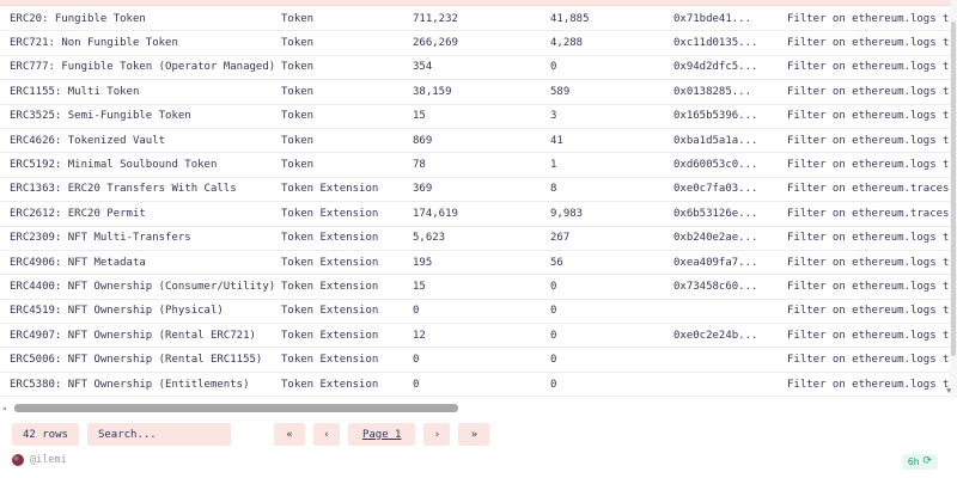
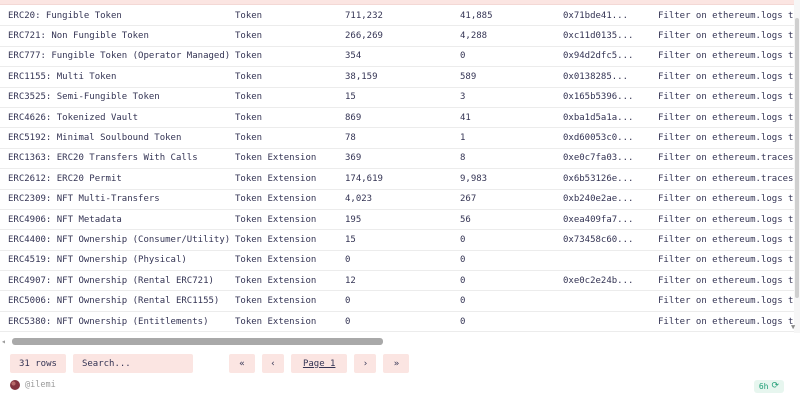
  ERC20: Fungible Token
  Token
  711,232
  41,885
  0x71bde41...
  Filter on ethereum.logs t
  ERC721: Non Fungible Token
  Token
  266,269
  4,288
  0xc11d0135...
  Filter on ethereum.logs t
  ERC777: Fungible Token (Operator Managed)
  Token
  354
  0
  0x94d2dfc5...
  Filter on ethereum.logs t
  ERC1155: Multi Token
  Token
  38,159
  589
  0x0138285...
  Filter on ethereum.logs t
  ERC3525: Semi-Fungible Token
  Token
  15
  3
  0x165b5396...
  Filter on ethereum.logs t
  ERC4626: Tokenized Vault
  Token
  869
  41
  0xba1d5a1a...
  Filter on ethereum.logs t
  ERC5192: Minimal Soulbound Token
  Token
  78
  1
  0xd60053c0...
  Filter on ethereum.logs t
  ERC1363: ERC20 Transfers With Calls
  Token Extension
  369
  8
  0xe0c7fa03...
  Filter on ethereum.traces
  ERC2612: ERC20 Permit
  Token Extension
  174,619
  9,983
  0x6b53126e...
  Filter on ethereum.traces
  ERC2309: NFT Multi-Transfers
  Token Extension
- 5,623
+ 4,023
  267
  0xb240e2ae...
  Filter on ethereum.logs t
  ERC4906: NFT Metadata
  Token Extension
  195
  56
  0xea409fa7...
  Filter on ethereum.logs t
  ERC4400: NFT Ownership (Consumer/Utility)
  Token Extension
  15
  0
  0x73458c60...
  Filter on ethereum.logs t
  ERC4519: NFT Ownership (Physical)
  Token Extension
  0
  0
  Filter on ethereum.logs t
  ERC4907: NFT Ownership (Rental ERC721)
  Token Extension
  12
  0
  0xe0c2e24b...
  Filter on ethereum.logs t
  ERC5006: NFT Ownership (Rental ERC1155)
  Token Extension
  0
  0
  Filter on ethereum.logs t
  ERC5380: NFT Ownership (Entitlements)
  Token Extension
  0
  0
  Filter on ethereum.logs t
  ▼
  ◂
- 42 rows
+ 31 rows
  Search...
  «
  ‹
  Page 1
  ›
  »
  @ilemi
  6h
  ⟳
